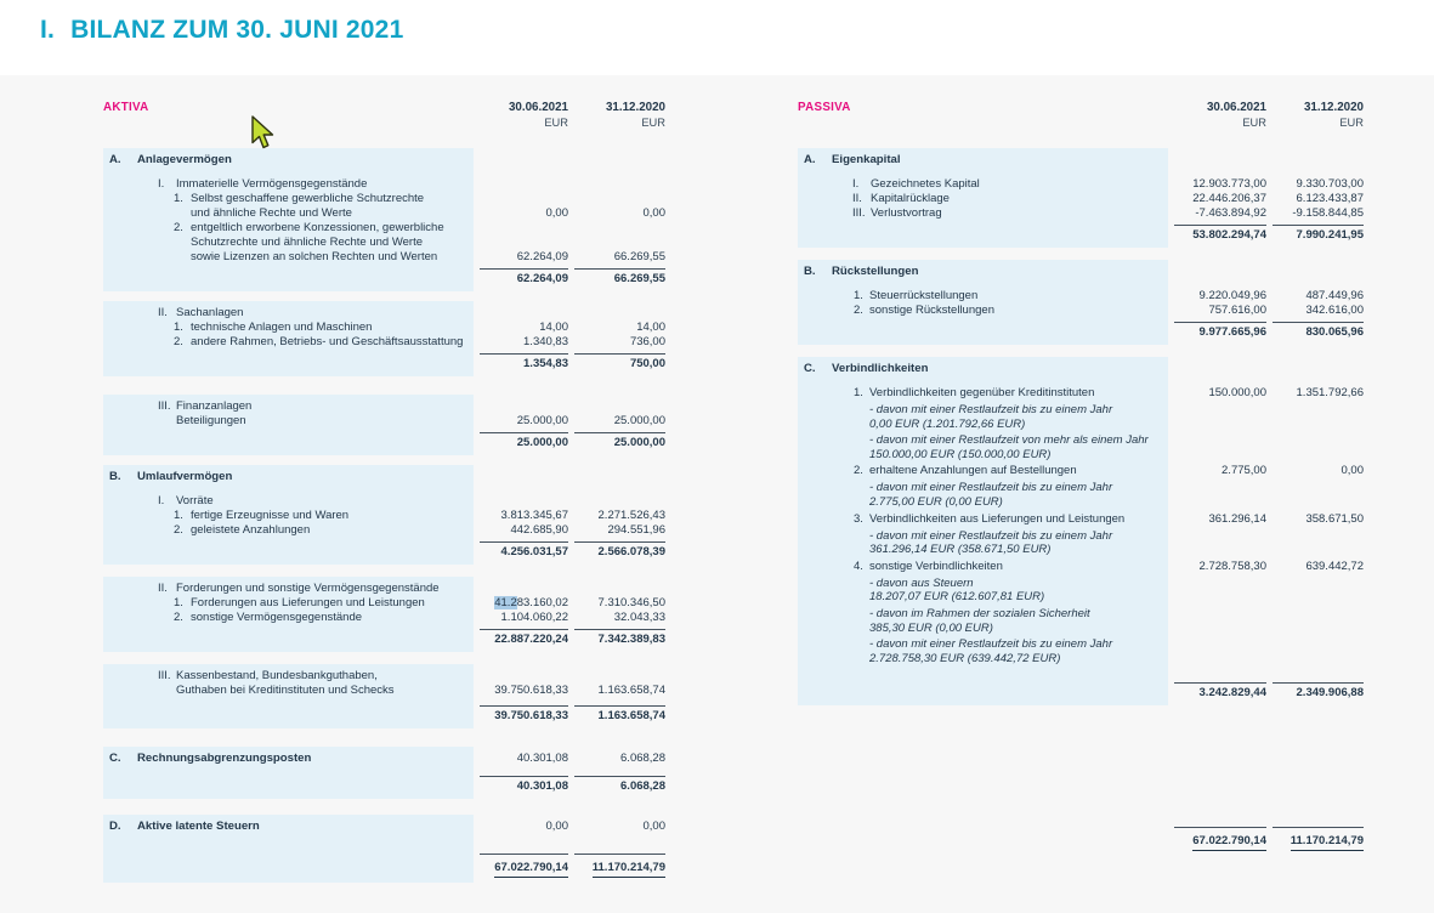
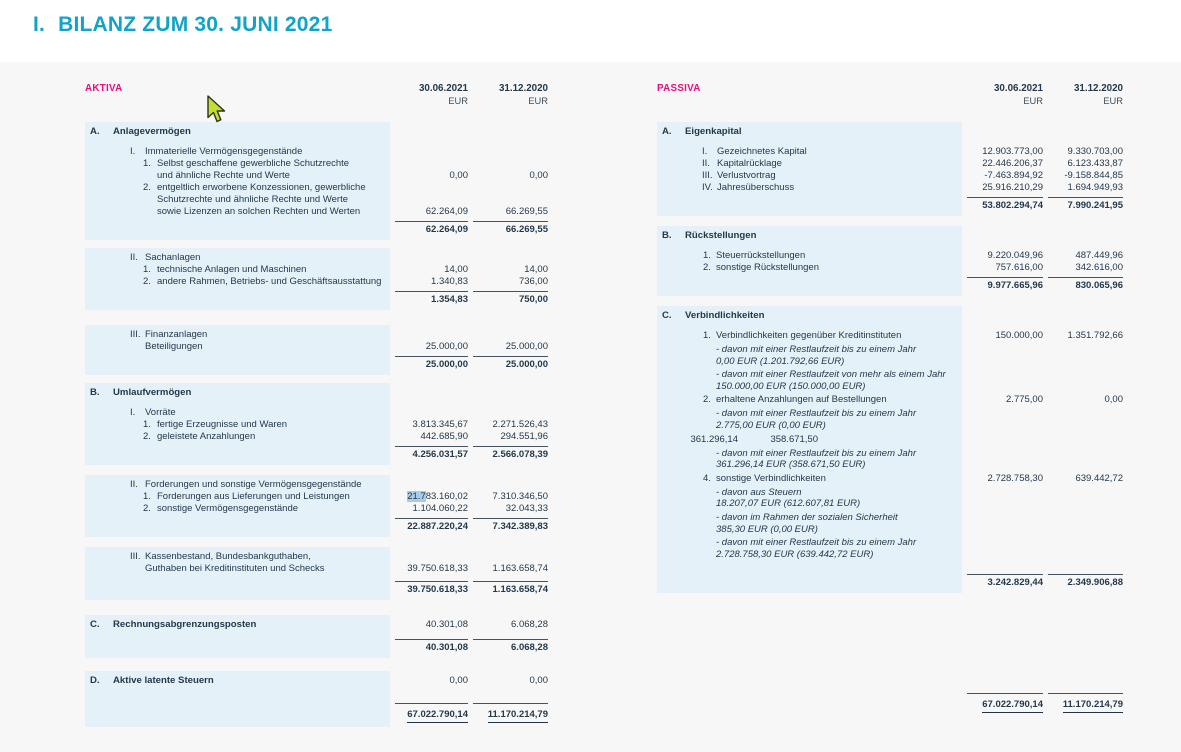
  I. BILANZ ZUM 30. JUNI 2021
  AKTIVA
  30.06.2021
  EUR
  31.12.2020
  EUR
  A.
  Anlagevermögen
  I.
  Immaterielle Vermögensgegenstände
  1.
  Selbst geschaffene gewerbliche Schutzrechte
  und ähnliche Rechte und Werte
  0,00
  0,00
  2.
  entgeltlich erworbene Konzessionen, gewerbliche
  Schutzrechte und ähnliche Rechte und Werte
  sowie Lizenzen an solchen Rechten und Werten
  62.264,09
  66.269,55
  62.264,09
  66.269,55
  II.
  Sachanlagen
  1.
  technische Anlagen und Maschinen
  14,00
  14,00
  2.
  andere Rahmen, Betriebs- und Geschäftsausstattung
  1.340,83
  736,00
  1.354,83
  750,00
  III.
  Finanzanlagen
  Beteiligungen
  25.000,00
  25.000,00
  25.000,00
  25.000,00
  B.
  Umlaufvermögen
  I.
  Vorräte
  1.
  fertige Erzeugnisse und Waren
  3.813.345,67
  2.271.526,43
  2.
  geleistete Anzahlungen
  442.685,90
  294.551,96
  4.256.031,57
  2.566.078,39
  II.
  Forderungen und sonstige Vermögensgegenstände
  1.
  Forderungen aus Lieferungen und Leistungen
- 41.283.160,02
+ 21.783.160,02
  7.310.346,50
  2.
  sonstige Vermögensgegenstände
  1.104.060,22
  32.043,33
  22.887.220,24
  7.342.389,83
  III.
  Kassenbestand, Bundesbankguthaben,
  Guthaben bei Kreditinstituten und Schecks
  39.750.618,33
  1.163.658,74
  39.750.618,33
  1.163.658,74
  C.
  Rechnungsabgrenzungsposten
  40.301,08
  6.068,28
  40.301,08
  6.068,28
  D.
  Aktive latente Steuern
  0,00
  0,00
  67.022.790,14
  11.170.214,79
  PASSIVA
  30.06.2021
  EUR
  31.12.2020
  EUR
  A.
  Eigenkapital
  I.
  Gezeichnetes Kapital
  12.903.773,00
  9.330.703,00
  II.
  Kapitalrücklage
  22.446.206,37
  6.123.433,87
  III.
  Verlustvortrag
  -7.463.894,92
  -9.158.844,85
+ IV.
+ Jahresüberschuss
+ 25.916.210,29
+ 1.694.949,93
  53.802.294,74
  7.990.241,95
  B.
  Rückstellungen
  1.
  Steuerrückstellungen
  9.220.049,96
  487.449,96
  2.
  sonstige Rückstellungen
  757.616,00
  342.616,00
  9.977.665,96
  830.065,96
  C.
  Verbindlichkeiten
  1.
  Verbindlichkeiten gegenüber Kreditinstituten
  150.000,00
  1.351.792,66
  - davon mit einer Restlaufzeit bis zu einem Jahr
  0,00 EUR (1.201.792,66 EUR)
  - davon mit einer Restlaufzeit von mehr als einem Jahr
  150.000,00 EUR (150.000,00 EUR)
  2.
  erhaltene Anzahlungen auf Bestellungen
  2.775,00
  0,00
  - davon mit einer Restlaufzeit bis zu einem Jahr
  2.775,00 EUR (0,00 EUR)
- 3.
- Verbindlichkeiten aus Lieferungen und Leistungen
  361.296,14
  358.671,50
  - davon mit einer Restlaufzeit bis zu einem Jahr
  361.296,14 EUR (358.671,50 EUR)
  4.
  sonstige Verbindlichkeiten
  2.728.758,30
  639.442,72
  - davon aus Steuern
  18.207,07 EUR (612.607,81 EUR)
  - davon im Rahmen der sozialen Sicherheit
  385,30 EUR (0,00 EUR)
  - davon mit einer Restlaufzeit bis zu einem Jahr
  2.728.758,30 EUR (639.442,72 EUR)
  3.242.829,44
  2.349.906,88
  67.022.790,14
  11.170.214,79
